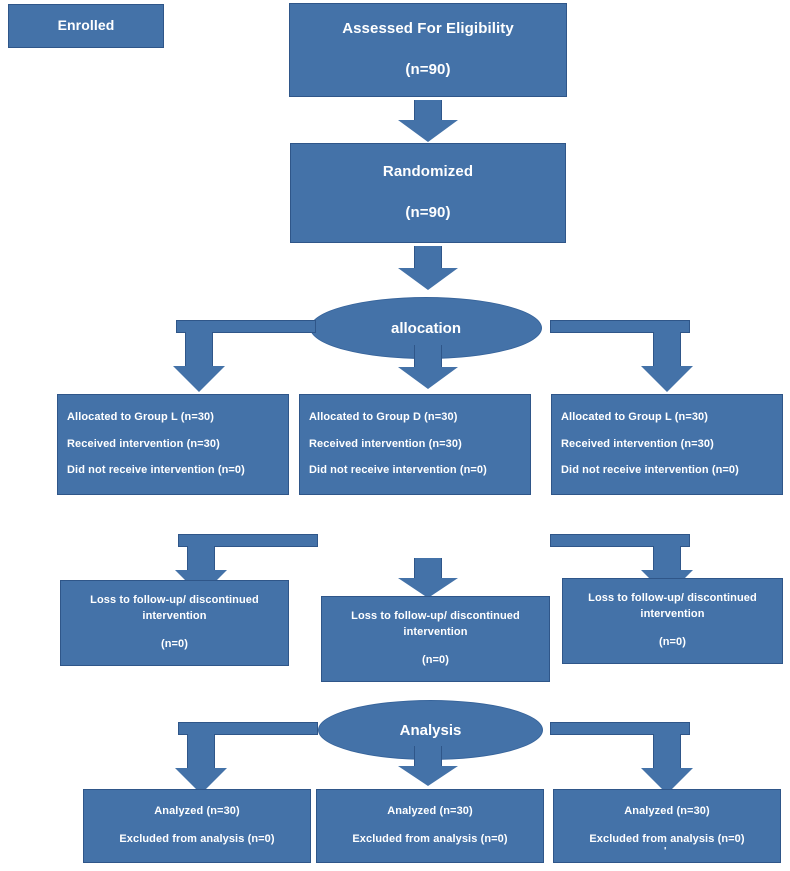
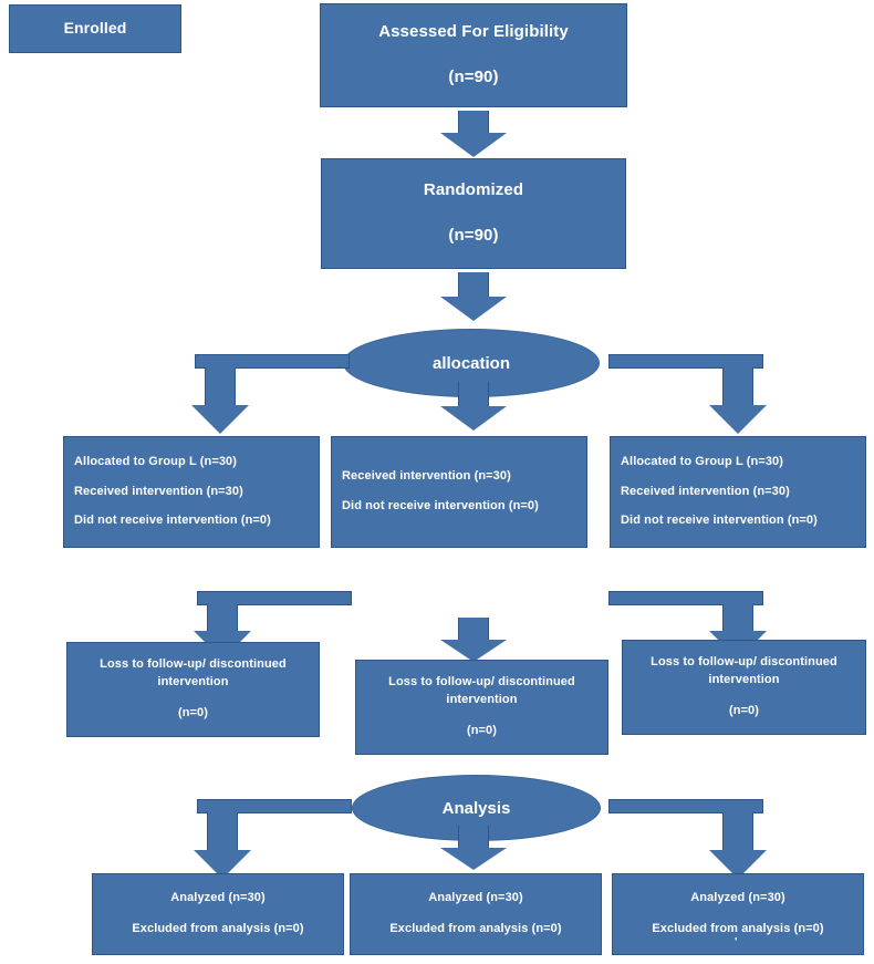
  Enrolled
  Assessed For Eligibility
  (n=90)
  Randomized
  (n=90)
  allocation
  Allocated to Group L (n=30)
  Received intervention (n=30)
  Did not receive intervention (n=0)
- Allocated to Group D (n=30)
  Received intervention (n=30)
  Did not receive intervention (n=0)
  Allocated to Group L (n=30)
  Received intervention (n=30)
  Did not receive intervention (n=0)
  Loss to follow-up/ discontinued
  intervention
  (n=0)
  Loss to follow-up/ discontinued
  intervention
  (n=0)
  Loss to follow-up/ discontinued
  intervention
  (n=0)
  Analysis
  Analyzed (n=30)
  Excluded from analysis (n=0)
  Analyzed (n=30)
  Excluded from analysis (n=0)
  Analyzed (n=30)
  Excluded from analysis (n=0)
  '
